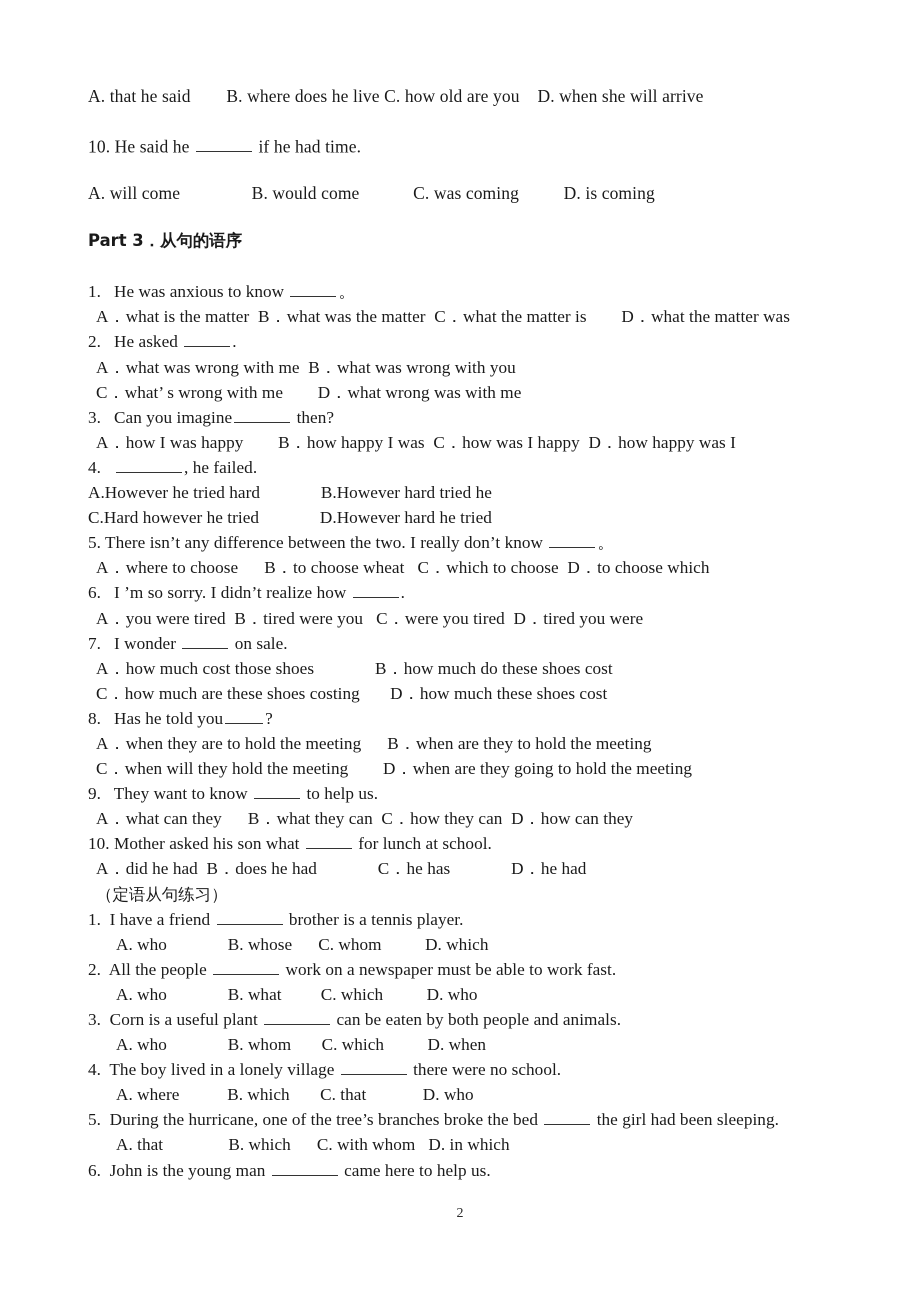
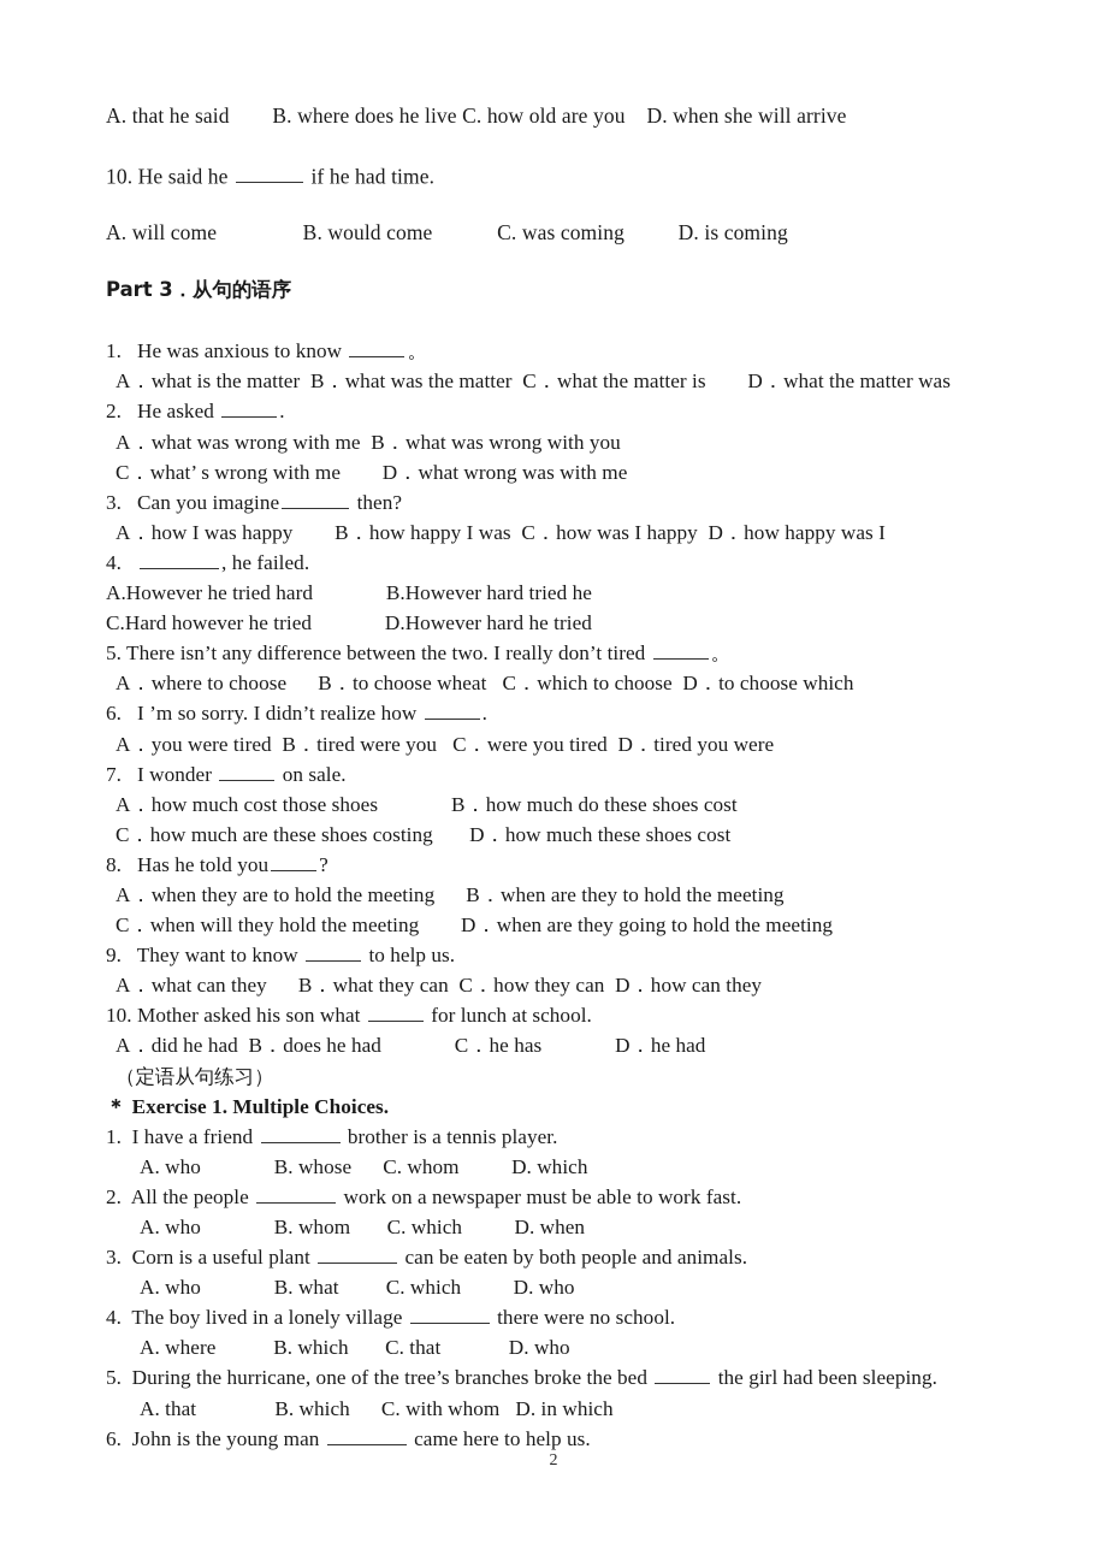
  A. that he said B. where does he live C. how old are you D. when she will arrive
  10. He said he if he had time.
  A. will come B. would come C. was coming D. is coming
  Part 3．从句的语序
  1. He was anxious to know 。
  A．what is the matter B．what was the matter C．what the matter is D．what the matter was
  2. He asked .
  A．what was wrong with me B．what was wrong with you
  C．what’ s wrong with me D．what wrong was with me
  3. Can you imagine then?
  A．how I was happy B．how happy I was C．how was I happy D．how happy was I
  4. , he failed.
  A.However he tried hard B.However hard tried he
  C.Hard however he tried D.However hard he tried
- 5. There isn’t any difference between the two. I really don’t know 。
+ 5. There isn’t any difference between the two. I really don’t tired 。
  A．where to choose B．to choose wheat C．which to choose D．to choose which
  6. I ’m so sorry. I didn’t realize how .
  A．you were tired B．tired were you C．were you tired D．tired you were
  7. I wonder on sale.
  A．how much cost those shoes B．how much do these shoes cost
  C．how much are these shoes costing D．how much these shoes cost
  8. Has he told you ?
  A．when they are to hold the meeting B．when are they to hold the meeting
  C．when will they hold the meeting D．when are they going to hold the meeting
  9. They want to know to help us.
  A．what can they B．what they can C．how they can D．how can they
  10. Mother asked his son what for lunch at school.
  A．did he had B．does he had C．he has D．he had
  （定语从句练习）
+ ＊ Exercise 1. Multiple Choices.
  1. I have a friend brother is a tennis player.
  A. who B. whose C. whom D. which
  2. All the people work on a newspaper must be able to work fast.
- A. who B. what C. which D. who
+ A. who B. whom C. which D. when
  3. Corn is a useful plant can be eaten by both people and animals.
- A. who B. whom C. which D. when
+ A. who B. what C. which D. who
  4. The boy lived in a lonely village there were no school.
  A. where B. which C. that D. who
  5. During the hurricane, one of the tree’s branches broke the bed the girl had been sleeping.
  A. that B. which C. with whom D. in which
  6. John is the young man came here to help us.
  2
